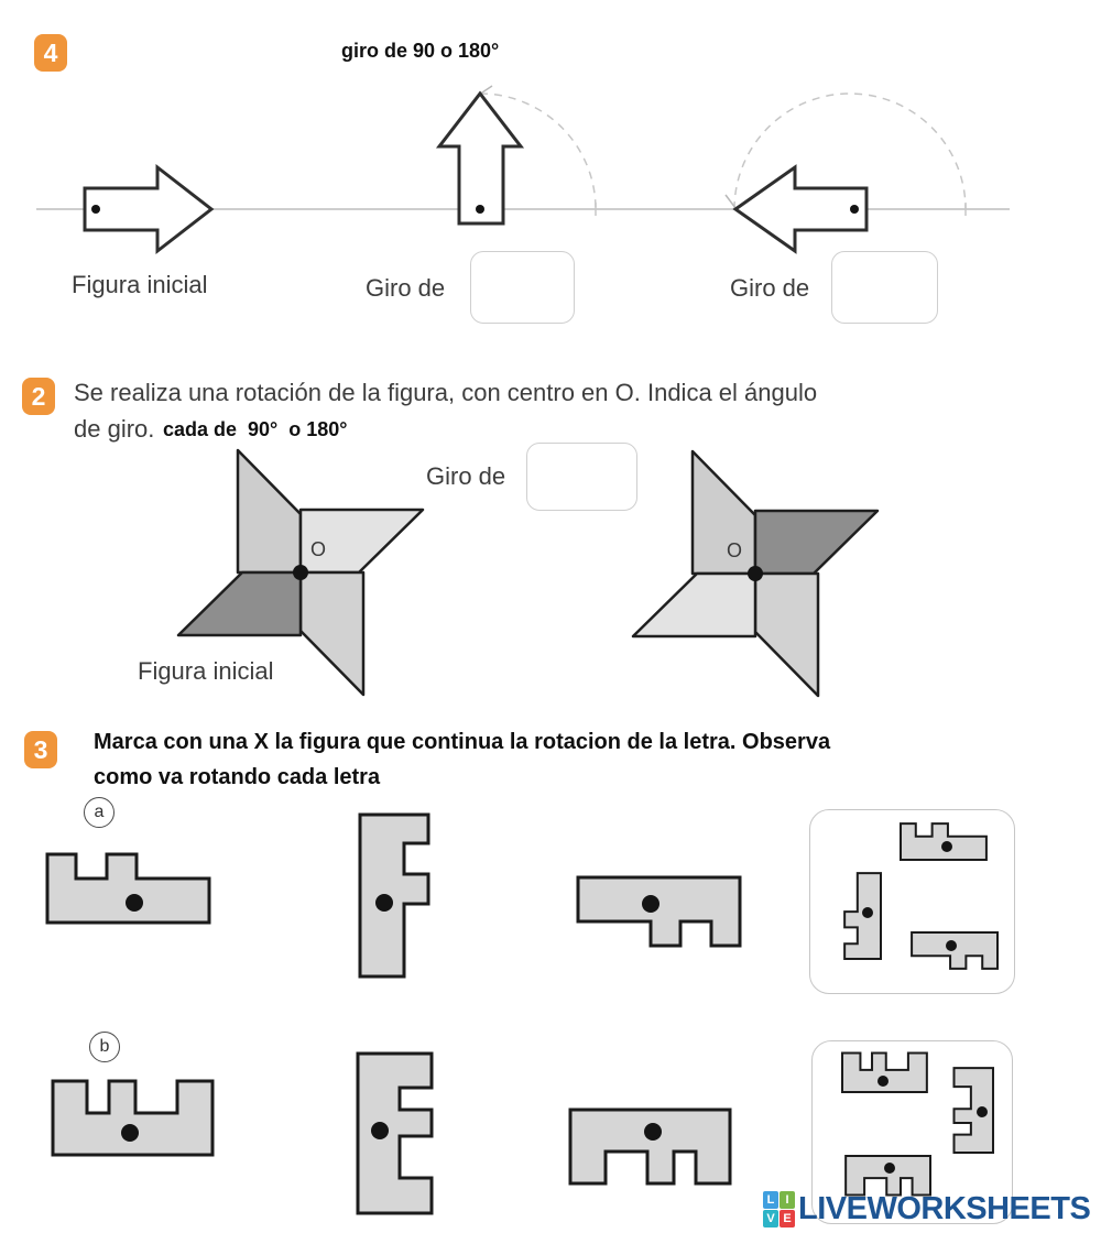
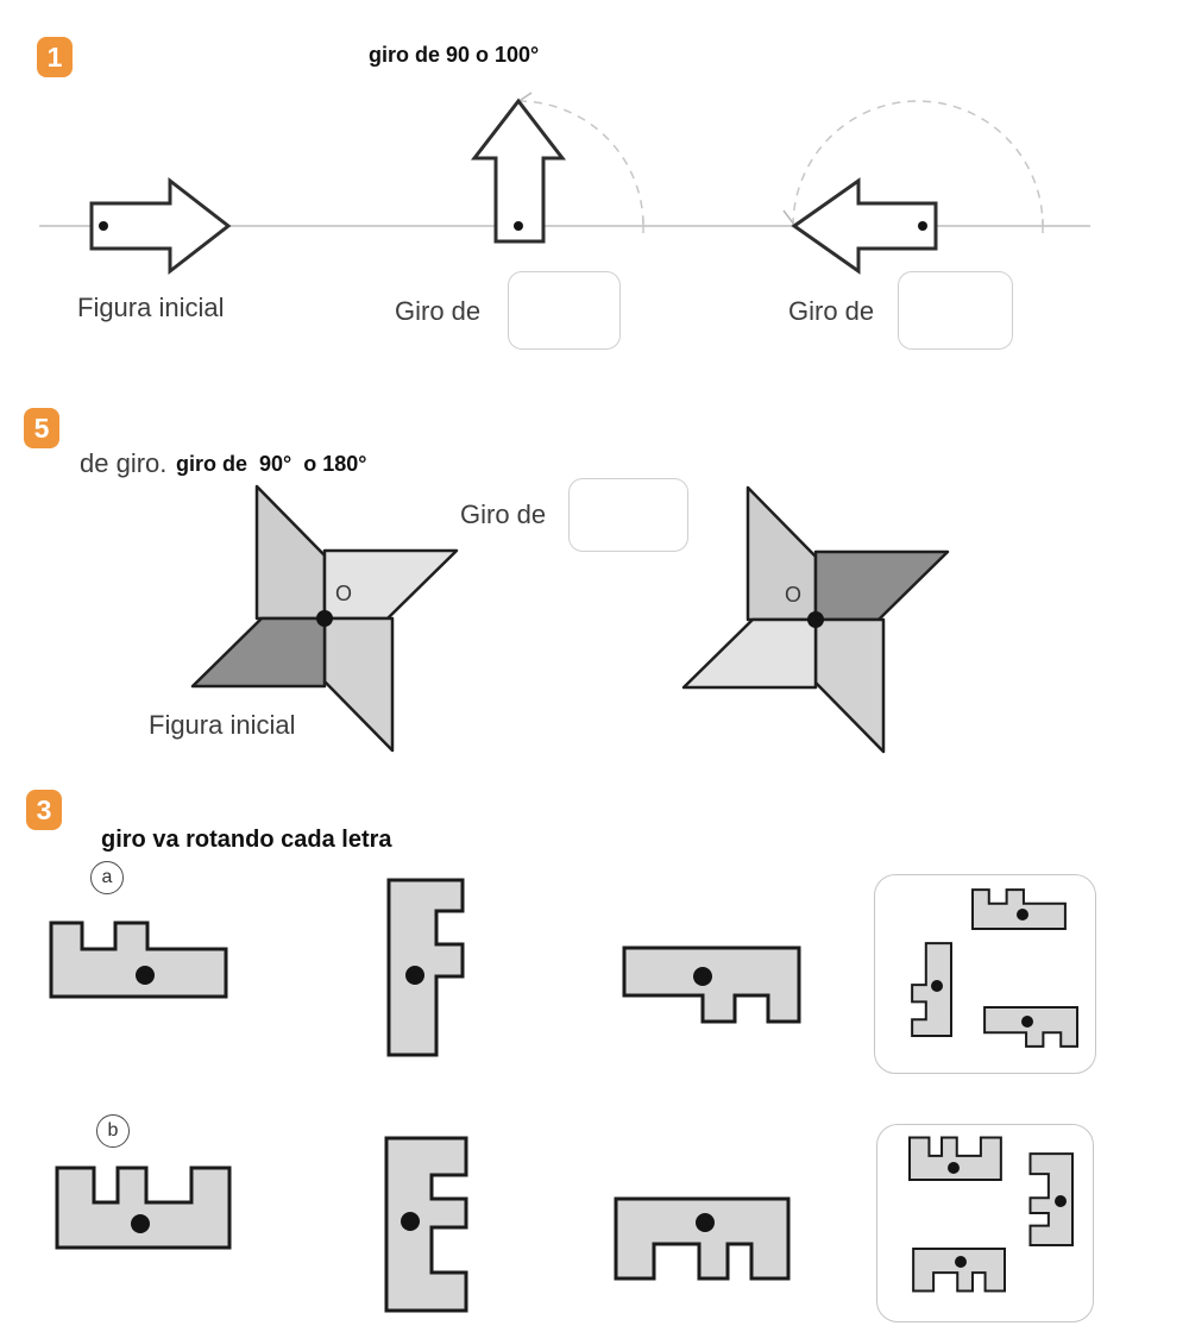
- 4
+ 1
- giro de 90 o 180°
+ giro de 90 o 100°
  Figura inicial
  Giro de
  Giro de
- 2
+ 5
- Se realiza una rotación de la figura, con centro en O. Indica el ángulo
  de giro.
- cada de 90° o 180°
+ giro de 90° o 180°
  Giro de
  O
  O
  Figura inicial
  3
- Marca con una X la figura que continua la rotacion de la letra. Observa
- como va rotando cada letra
+ giro va rotando cada letra
  a
  b
- L
- I
- V
- E
- LIVEWORKSHEETS
